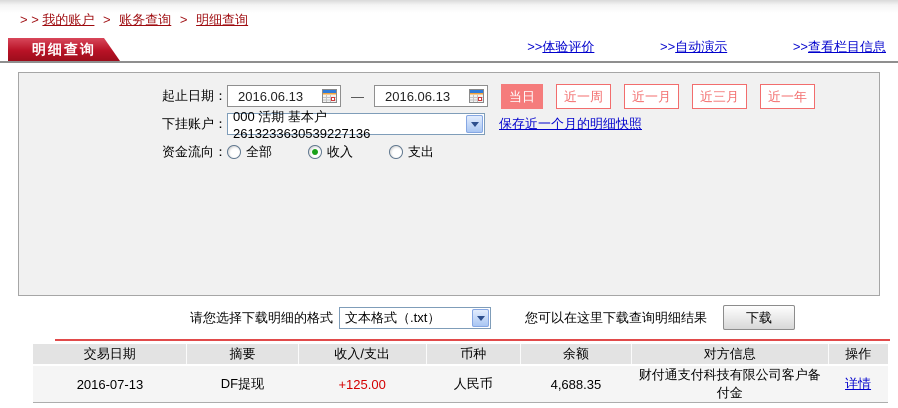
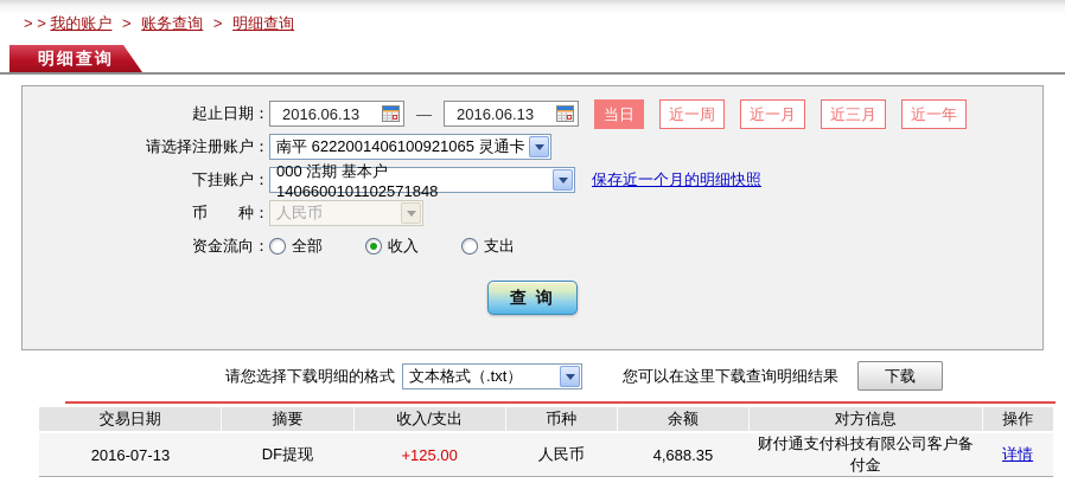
  > > 我的账户 > 账务查询 > 明细查询
  明细查询
- >>体验评价 >>自动演示 >>查看栏目信息
  起止日期：
  2016.06.13
  —
  2016.06.13
  当日
  近一周
  近一月
  近三月
  近一年
+ 请选择注册账户：
+ 南平 6222001406100921065 灵通卡
  下挂账户：
- 000 活期 基本户 2613233630539227136
+ 000 活期 基本户 1406600101102571848
  保存近一个月的明细快照
+ 币 种：
+ 人民币
  资金流向：
  全部
  收入
  支出
+ 查 询
  请您选择下载明细的格式
  文本格式（.txt）
  您可以在这里下载查询明细结果
  下载
  交易日期	摘要	收入/支出	币种	余额	对方信息	操作
  2016-07-13	DF提现	+125.00	人民币	4,688.35	财付通支付科技有限公司客户备付金	详情
